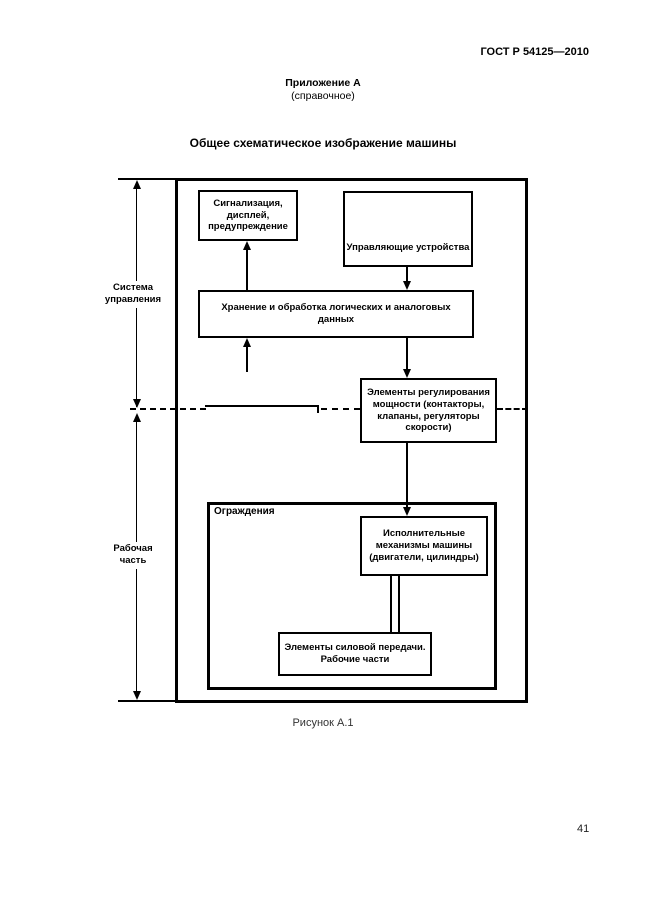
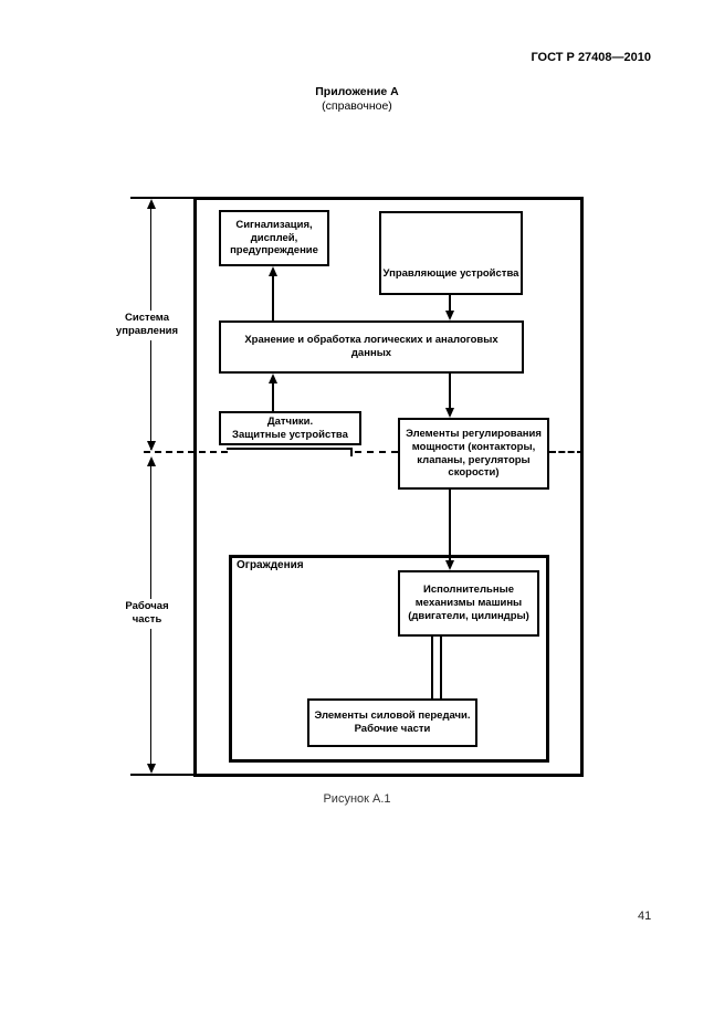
- ГОСТ Р 54125—2010
+ ГОСТ Р 27408—2010
  Приложение А
  (справочное)
- Общее схематическое изображение машины
  Система
  управления
  Рабочая
  часть
  Сигнализация,
  дисплей,
  предупреждение
  Управляющие устройства
  Хранение и обработка логических и аналоговых
  данных
+ Датчики.
+ Защитные устройства
  Элементы регулирования
  мощности (контакторы,
  клапаны, регуляторы
  скорости)
  Ограждения
  Исполнительные
  механизмы машины
  (двигатели, цилиндры)
  Элементы силовой передачи.
  Рабочие части
  Рисунок А.1
  41
